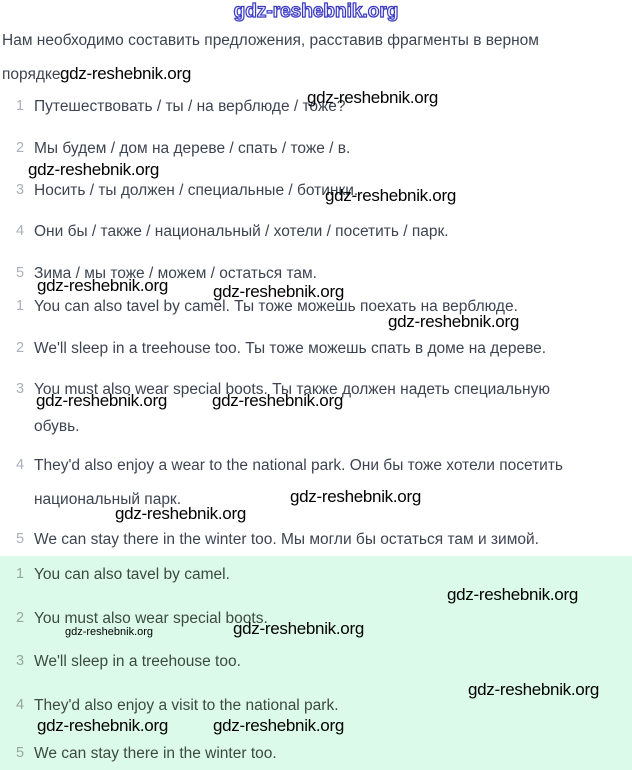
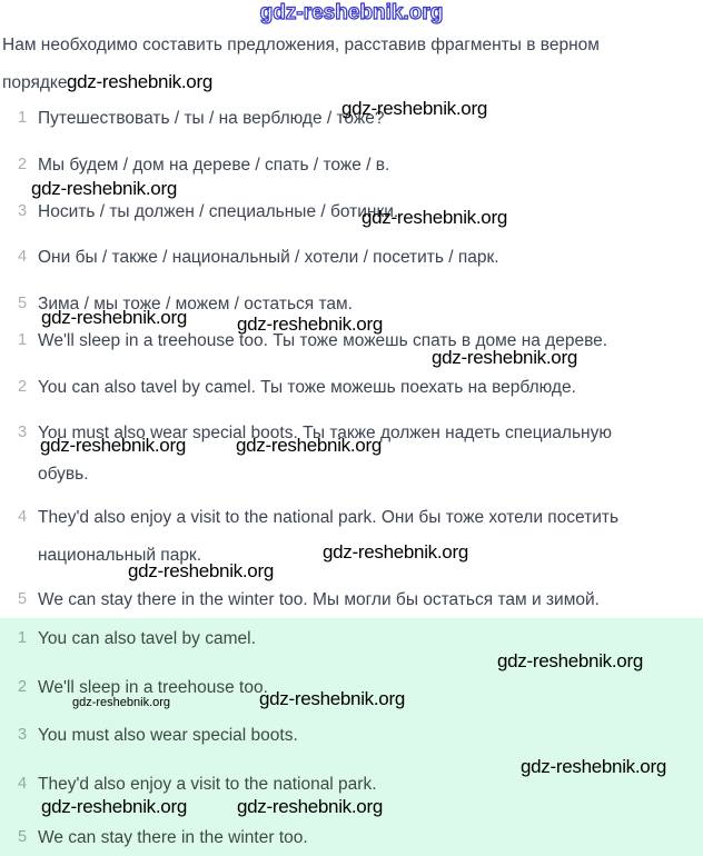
  gdz-reshebnik.org
  Нам необходимо составить предложения, расставив фрагменты в верном
  порядке.
  1
  Путешествовать / ты / на верблюде / тоже?
  2
  Мы будем / дом на дереве / спать / тоже / в.
  3
  Носить / ты должен / специальные / ботинки.
  4
  Они бы / также / национальный / хотели / посетить / парк.
  5
  Зима / мы тоже / можем / остаться там.
  1
- You can also tavel by camel. Ты тоже можешь поехать на верблюде.
+ We'll sleep in a treehouse too. Ты тоже можешь спать в доме на дереве.
  2
- We'll sleep in a treehouse too. Ты тоже можешь спать в доме на дереве.
+ You can also tavel by camel. Ты тоже можешь поехать на верблюде.
  3
  You must also wear special boots. Ты также должен надеть специальную
  обувь.
  4
- They'd also enjoy a wear to the national park. Они бы тоже хотели посетить
+ They'd also enjoy a visit to the national park. Они бы тоже хотели посетить
  национальный парк.
  5
  We can stay there in the winter too. Мы могли бы остаться там и зимой.
  1
  You can also tavel by camel.
  2
- You must also wear special boots.
+ We'll sleep in a treehouse too.
  3
- We'll sleep in a treehouse too.
+ You must also wear special boots.
  4
  They'd also enjoy a visit to the national park.
  5
  We can stay there in the winter too.
  gdz-reshebnik.org
  gdz-reshebnik.org
  gdz-reshebnik.org
  gdz-reshebnik.org
  gdz-reshebnik.org
  gdz-reshebnik.org
  gdz-reshebnik.org
  gdz-reshebnik.org
  gdz-reshebnik.org
  gdz-reshebnik.org
  gdz-reshebnik.org
  gdz-reshebnik.org
  gdz-reshebnik.org
  gdz-reshebnik.org
  gdz-reshebnik.org
  gdz-reshebnik.org
  gdz-reshebnik.org
